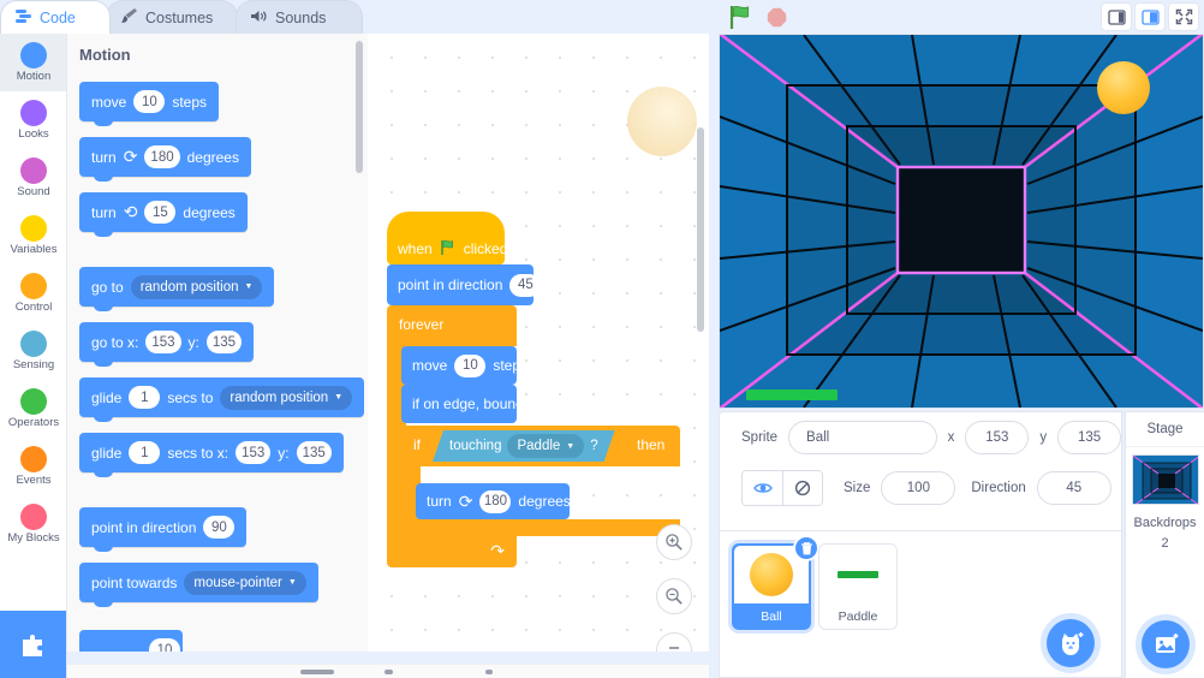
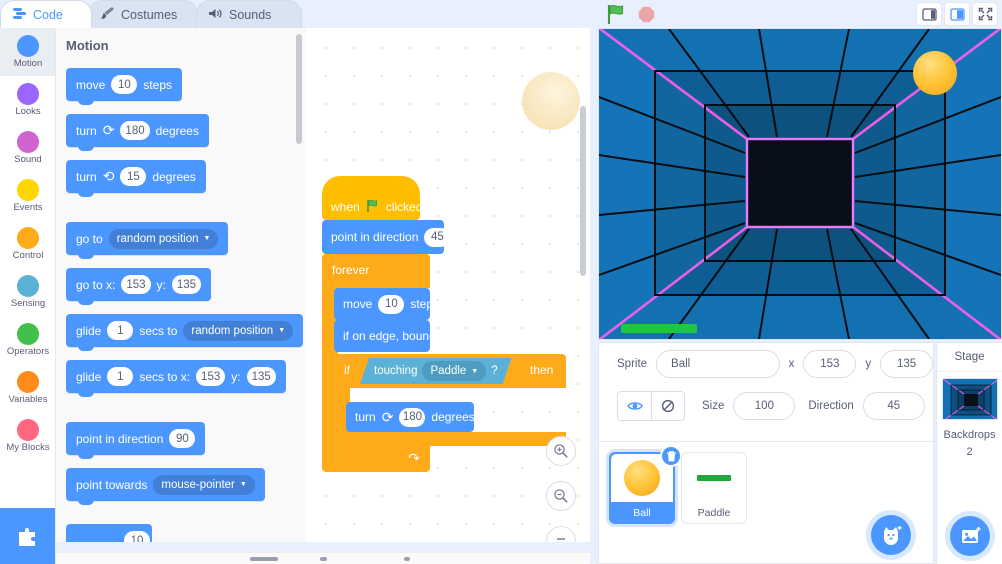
  Code
  Costumes
  Sounds
  Motion
  Looks
  Sound
- Variables
+ Events
  Control
  Sensing
  Operators
- Events
+ Variables
  My Blocks
  Motion
  move
  10
  steps
  turn
  ⟳
  180
  degrees
  turn
  ⟲
  15
  degrees
  go to
  random position
  go to x:
  153
  y:
  135
  glide
  1
  secs to
  random position
  glide
  1
  secs to x:
  153
  y:
  135
  point in direction
  90
  point towards
  mouse-pointer
  10
  when
  clicked
  point in direction
  45
  forever
  ↷
  move
  10
  steps
  if on edge, bounce
  if
  touching
  Paddle
  ?
  then
  turn
  ⟳
  180
  degrees
  Sprite
  Ball
  x
  153
  y
  135
  Size
  100
  Direction
  45
  Ball
  Paddle
  Stage
  Backdrops
  2
